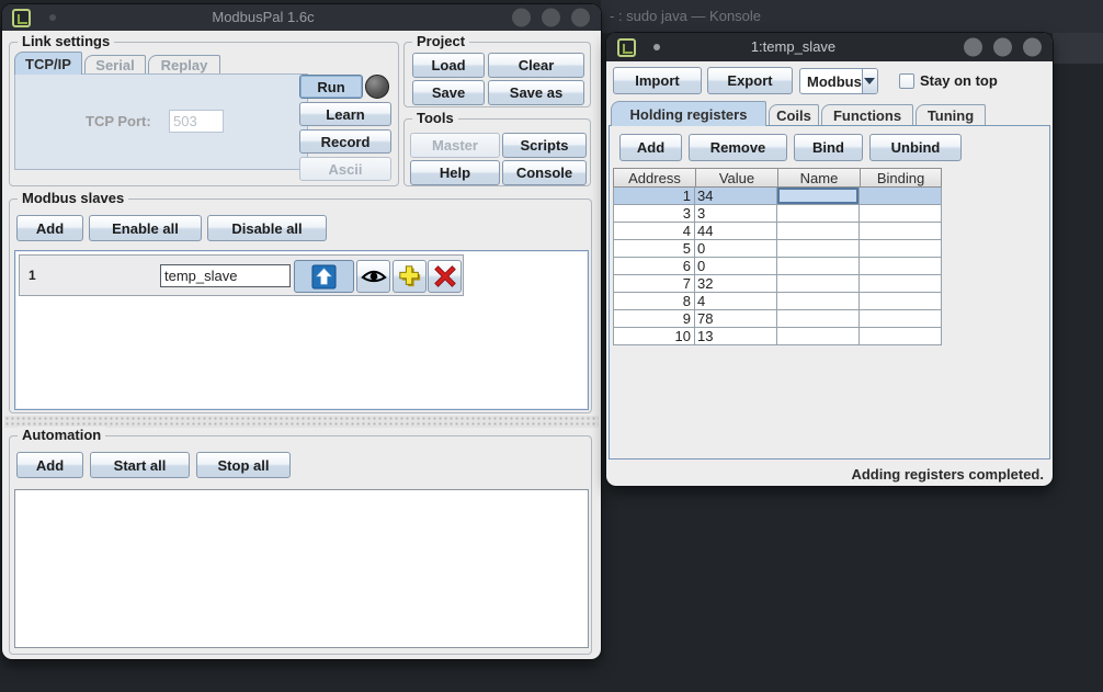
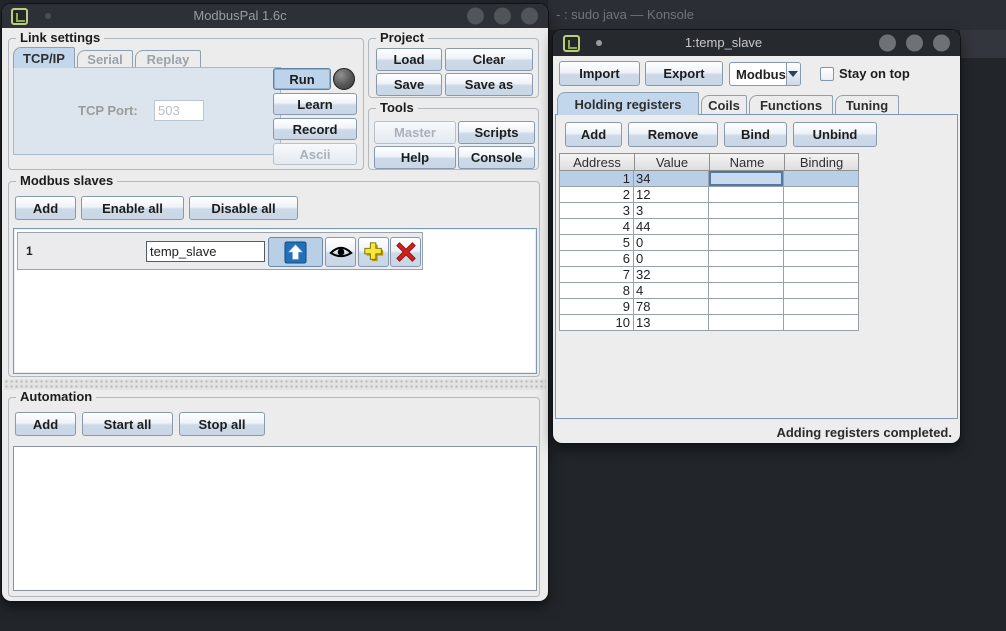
  - : sudo java — Konsole
  ModbusPal 1.6c
  Link settings
  TCP/IP
  Serial
  Replay
  TCP Port:
  503
  Run
  Learn
  Record
  Ascii
  Project
  Load
  Clear
  Save
  Save as
  Tools
  Master
  Scripts
  Help
  Console
  Modbus slaves
  Add
  Enable all
  Disable all
  1
  temp_slave
  Automation
  Add
  Start all
  Stop all
  1:temp_slave
  Import
  Export
  Modbus
  Stay on top
  Holding registers
  Coils
  Functions
  Tuning
  Add
  Remove
  Bind
  Unbind
  Address
  Value
  Name
  Binding
  1
  34
+ 2
+ 12
  3
  3
  4
  44
  5
  0
  6
  0
  7
  32
  8
  4
  9
  78
  10
  13
  Adding registers completed.
